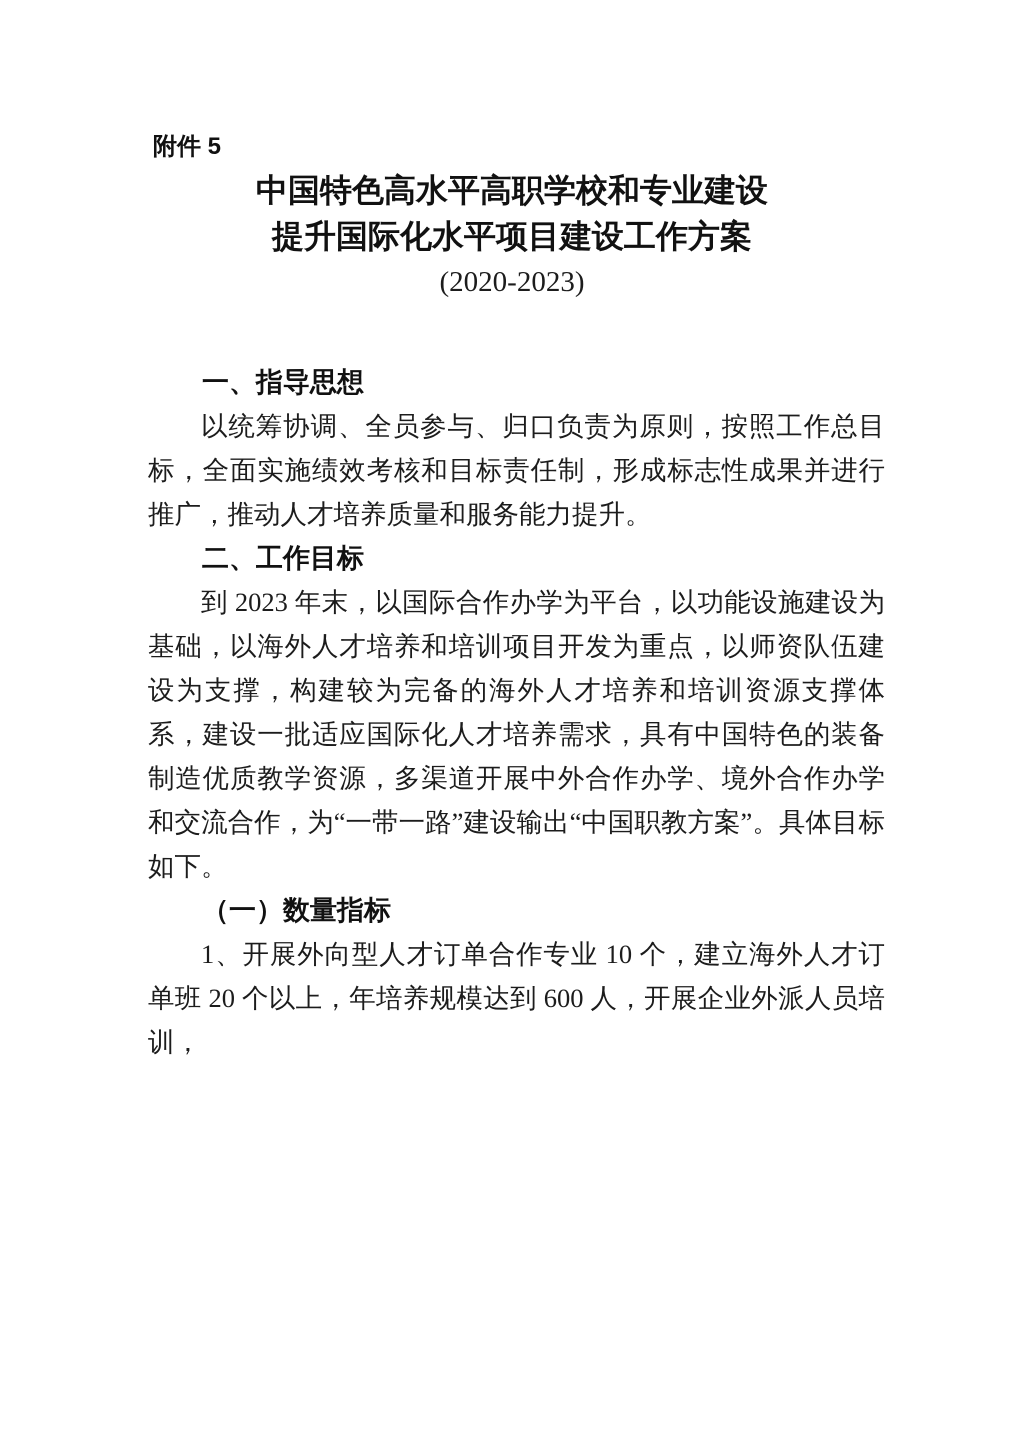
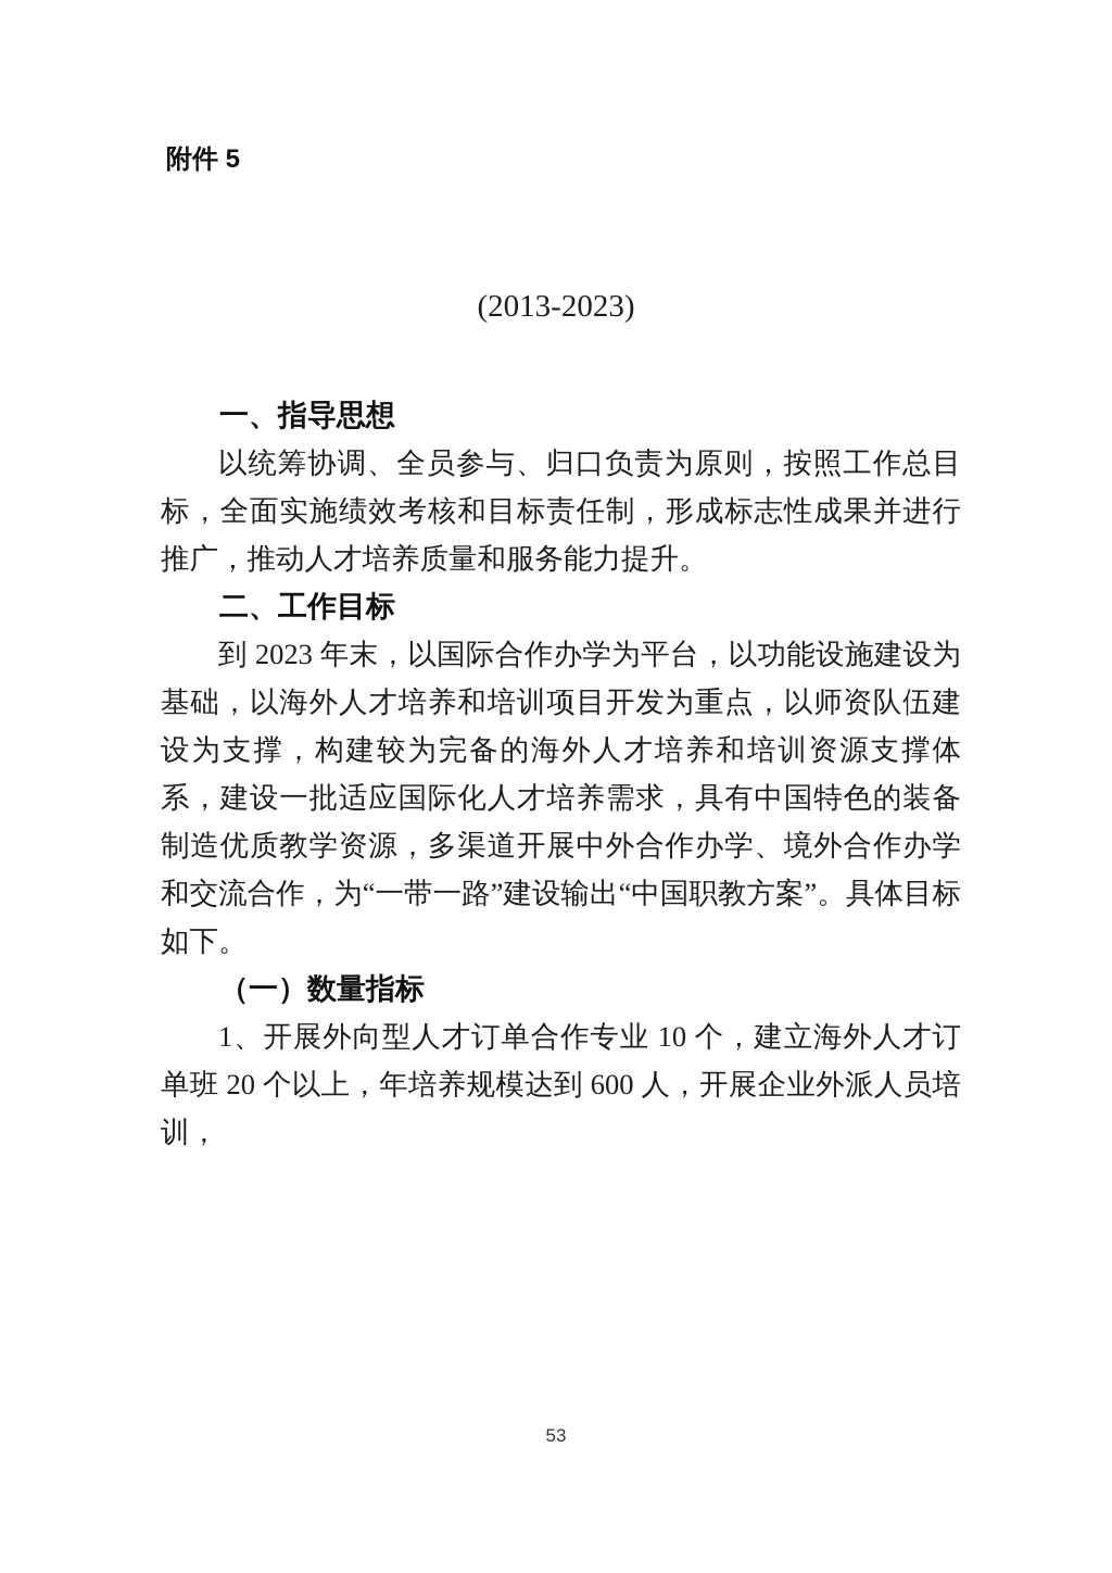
  附件 5
- 中国特色高水平高职学校和专业建设
- 提升国际化水平项目建设工作方案
- (2020-2023)
+ (2013-2023)
  一、指导思想
  以统筹协调、全员参与、归口负责为原则，按照工作总目标，全面实施绩效考核和目标责任制，形成标志性成果并进行推广，推动人才培养质量和服务能力提升。
  二、工作目标
  到 2023 年末，以国际合作办学为平台，以功能设施建设为基础，以海外人才培养和培训项目开发为重点，以师资队伍建设为支撑，构建较为完备的海外人才培养和培训资源支撑体系，建设一批适应国际化人才培养需求，具有中国特色的装备制造优质教学资源，多渠道开展中外合作办学、境外合作办学和交流合作，为“一带一路”建设输出“中国职教方案”。具体目标如下。
  （一）数量指标
  1、开展外向型人才订单合作专业 10 个，建立海外人才订单班 20 个以上，年培养规模达到 600 人，开展企业外派人员培训，
+ 53
